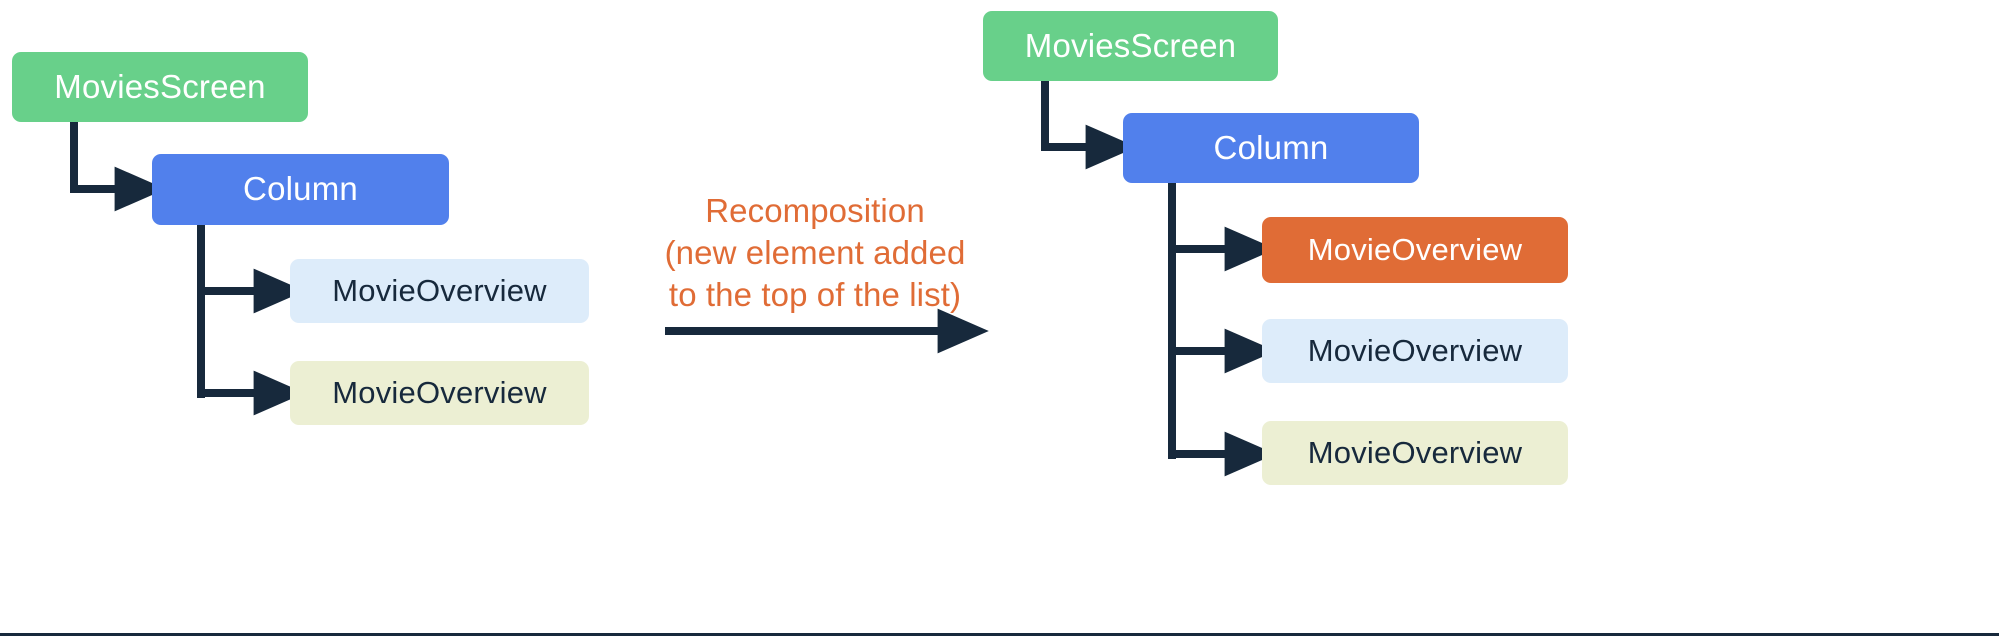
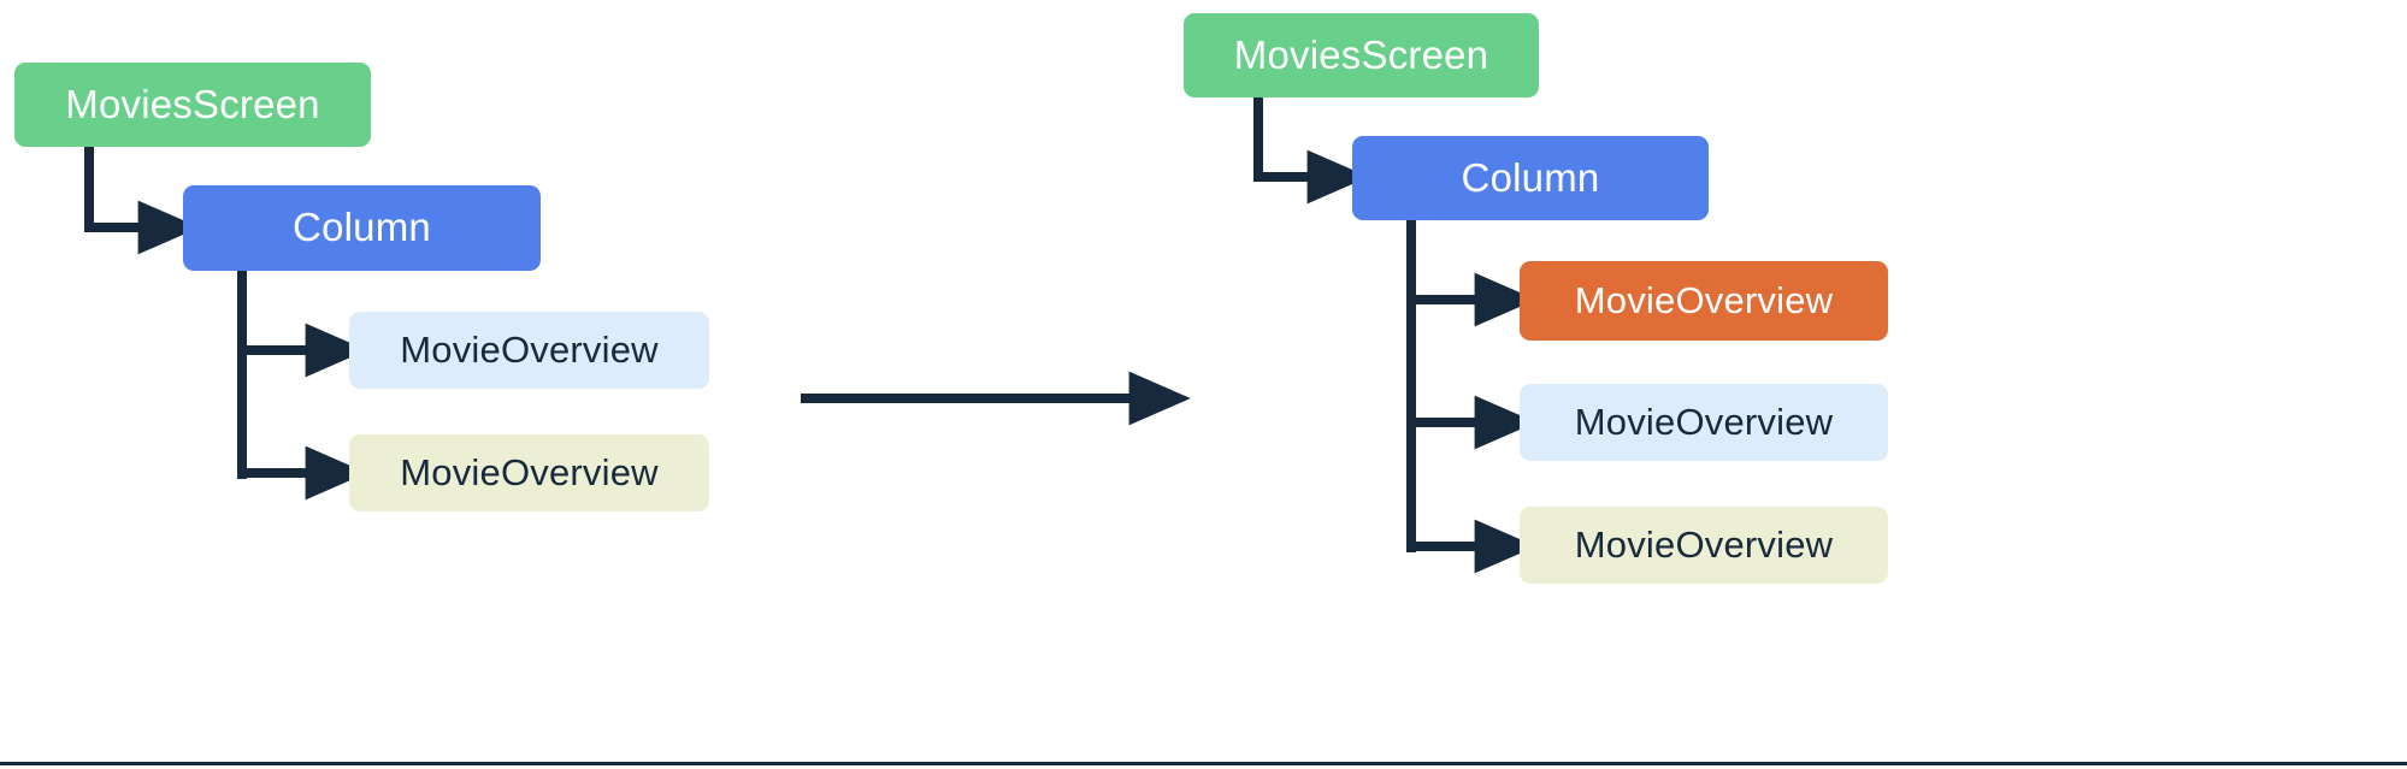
  MoviesScreen
  Column
  MovieOverview
  MovieOverview
- Recomposition
- (new element added
- to the top of the list)
  MoviesScreen
  Column
  MovieOverview
  MovieOverview
  MovieOverview
